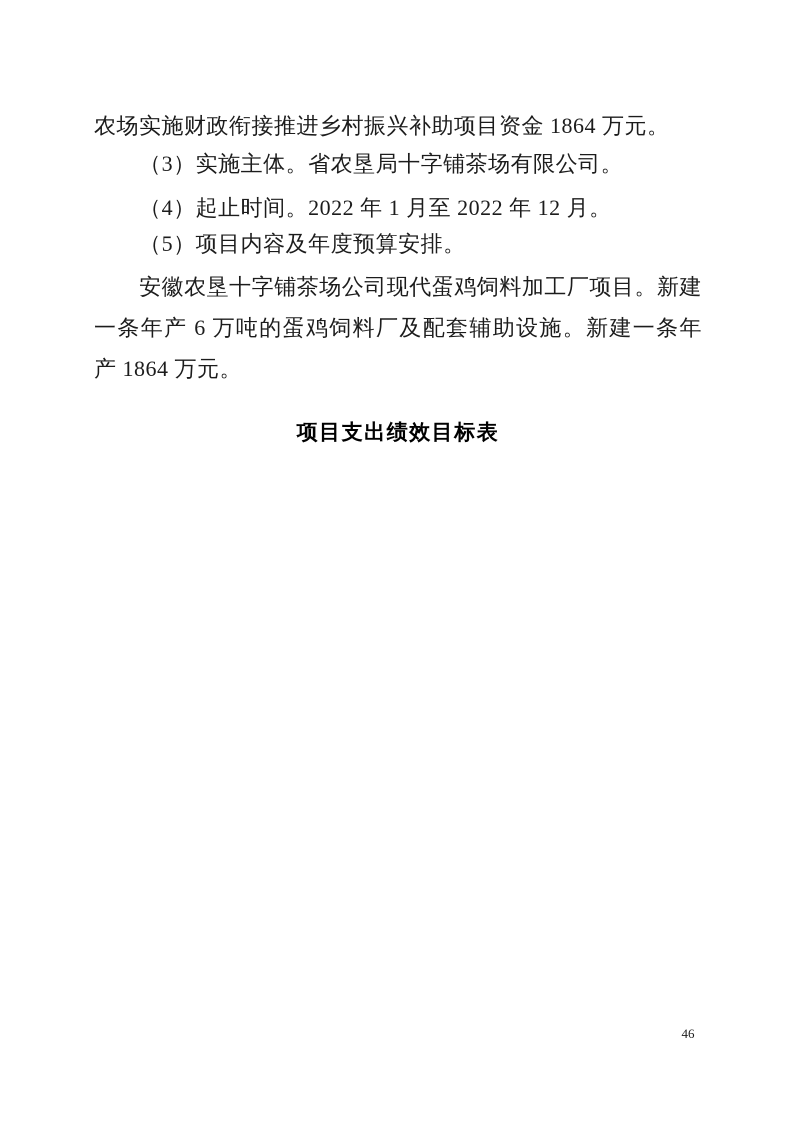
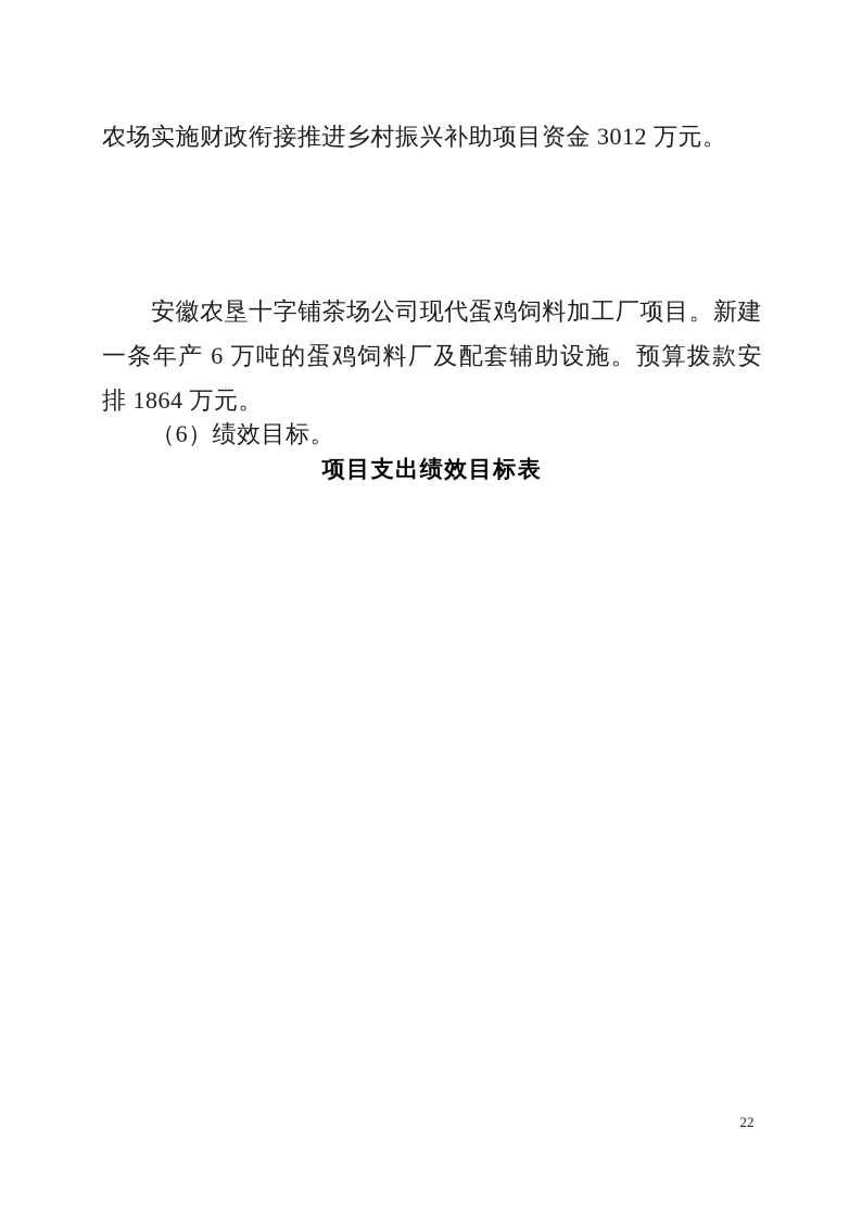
- 农场实施财政衔接推进乡村振兴补助项目资金 1864 万元。
+ 农场实施财政衔接推进乡村振兴补助项目资金 3012 万元。
- （3）实施主体。省农垦局十字铺茶场有限公司。
- （4）起止时间。2022 年 1 月至 2022 年 12 月。
- （5）项目内容及年度预算安排。
- 安徽农垦十字铺茶场公司现代蛋鸡饲料加工厂项目。新建一条年产 6 万吨的蛋鸡饲料厂及配套辅助设施。新建一条年产 1864 万元。
+ 安徽农垦十字铺茶场公司现代蛋鸡饲料加工厂项目。新建一条年产 6 万吨的蛋鸡饲料厂及配套辅助设施。预算拨款安排 1864 万元。
+ （6）绩效目标。
  项目支出绩效目标表
- 46
+ 22
